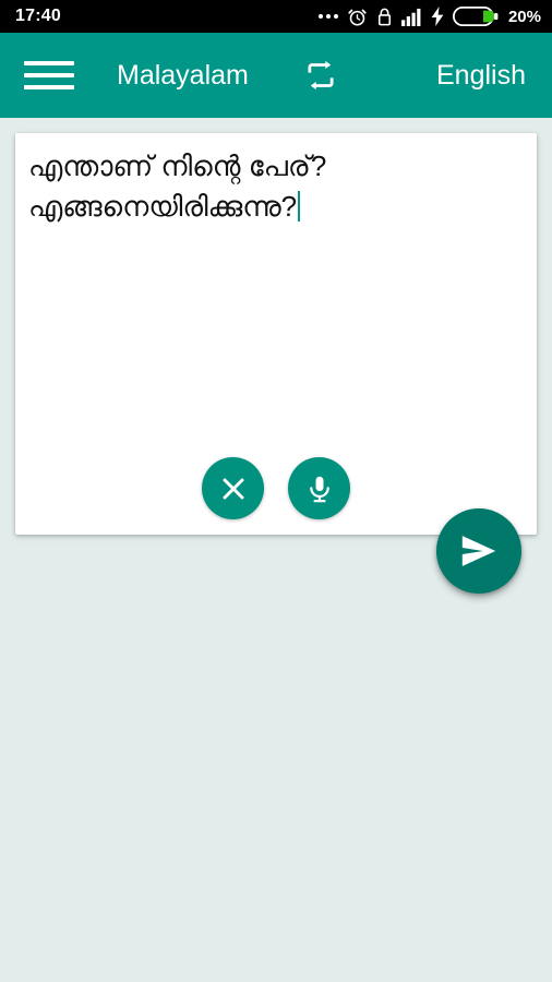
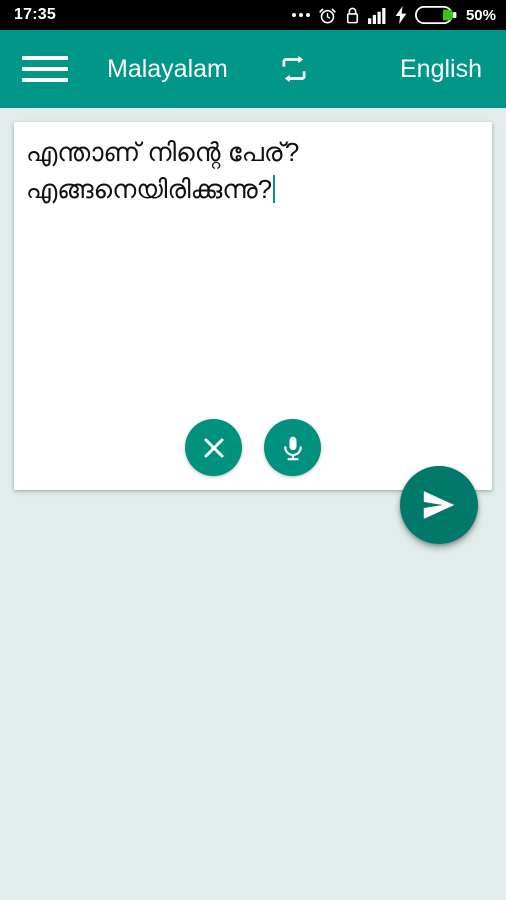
- 17:40
+ 17:35
- 20%
+ 50%
  Malayalam
  English
  എന്താണ് നിന്റെ പേര്?
  എങ്ങനെയിരിക്കുന്നു?
